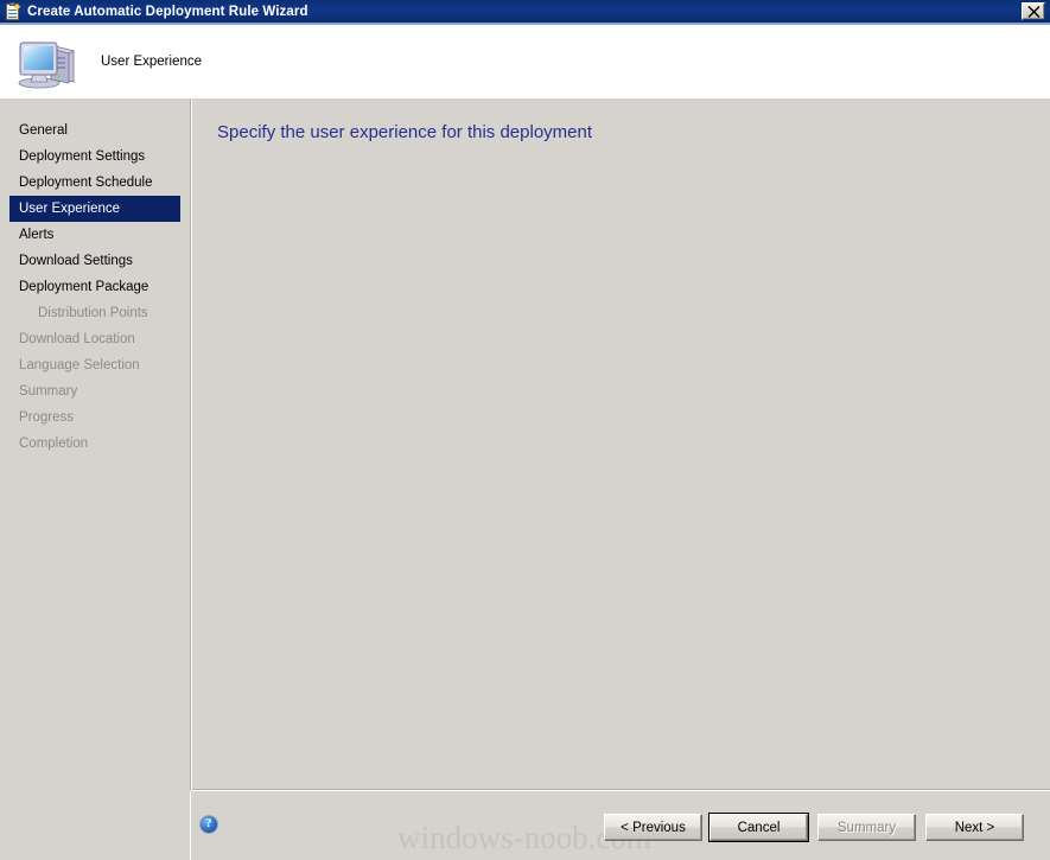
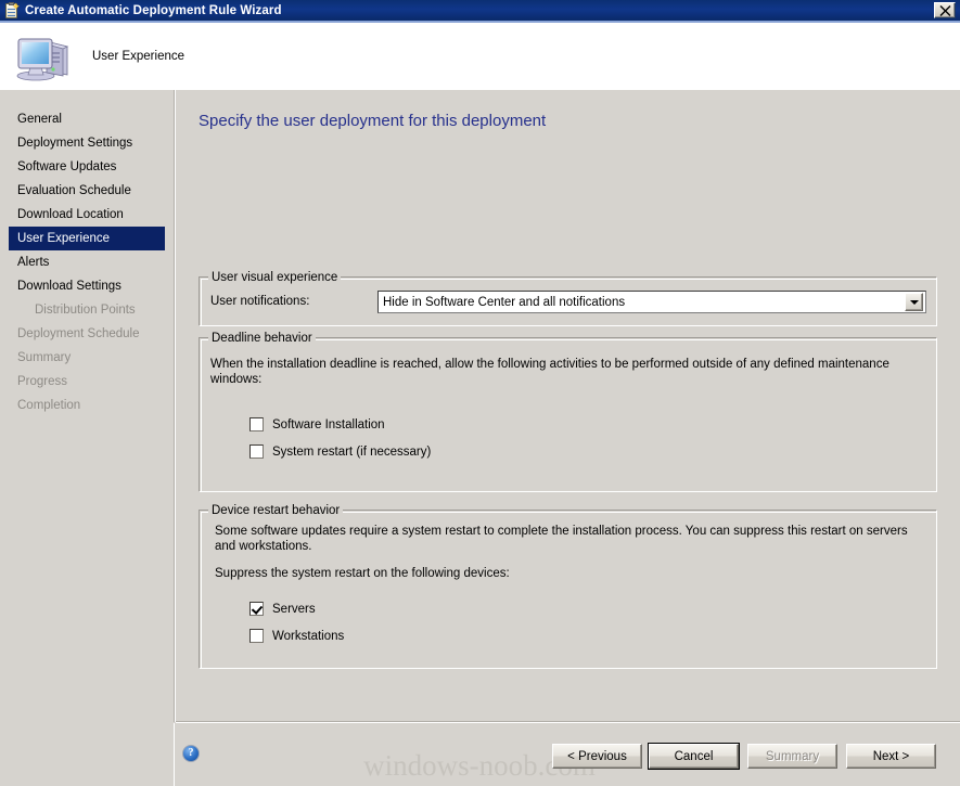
  ✦
  Create Automatic Deployment Rule Wizard
  User Experience
  General
  Deployment Settings
+ Software Updates
+ Evaluation Schedule
- Deployment Schedule
+ Download Location
  User Experience
  Alerts
  Download Settings
- Deployment Package
  Distribution Points
- Download Location
+ Deployment Schedule
- Language Selection
  Summary
  Progress
  Completion
- Specify the user experience for this deployment
+ Specify the user deployment for this deployment
+ User visual experience
+ User notifications:
+ Hide in Software Center and all notifications
+ Deadline behavior
+ When the installation deadline is reached, allow the following activities to be performed outside of any defined maintenance windows:
+ Software Installation
+ System restart (if necessary)
+ Device restart behavior
+ Some software updates require a system restart to complete the installation process. You can suppress this restart on servers and workstations.
+ Suppress the system restart on the following devices:
+ Servers
+ Workstations
  ?
  < Previous
  Cancel
  Summary
  Next >
